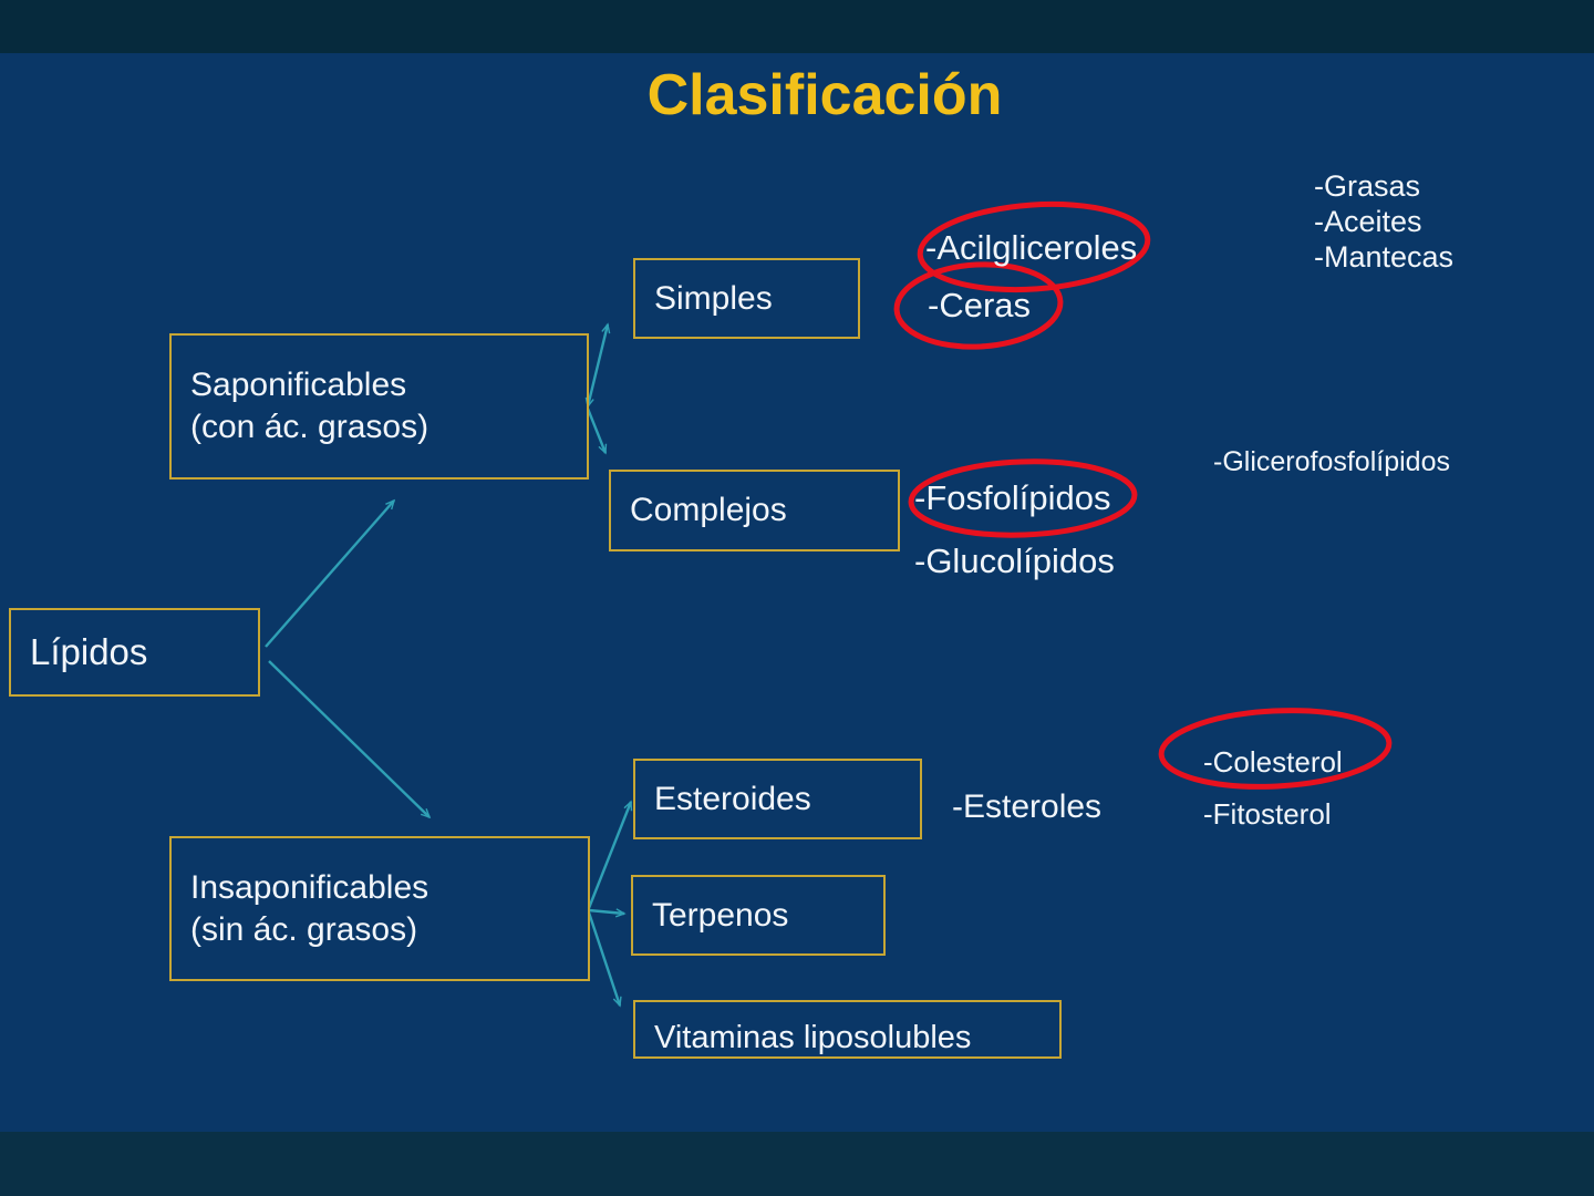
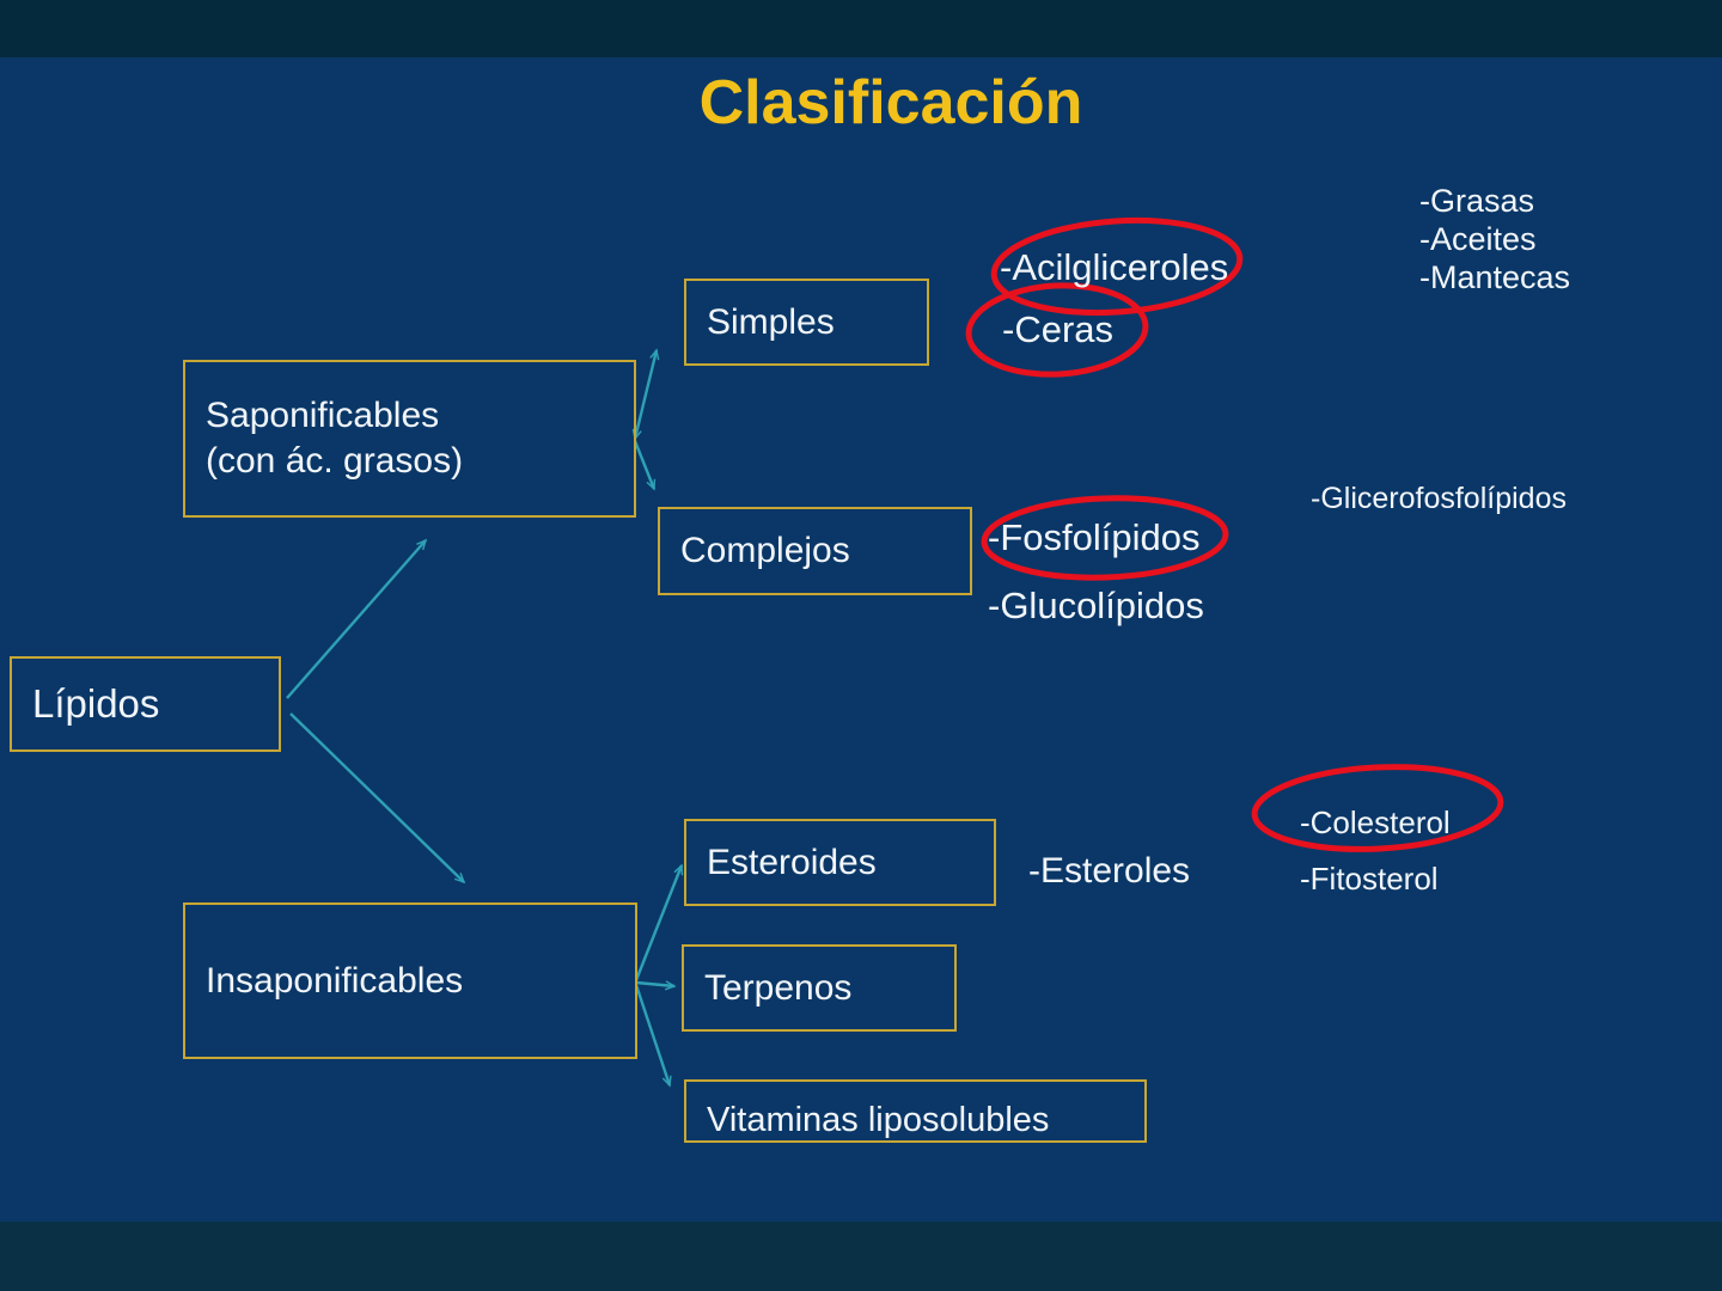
  Clasificación
  Lípidos
  Saponificables
  (con ác. grasos)
  Simples
  Complejos
  Insaponificables
- (sin ác. grasos)
  Esteroides
  Terpenos
  Vitaminas liposolubles
  -Acilgliceroles
  -Ceras
  -Grasas
  -Aceites
  -Mantecas
  -Fosfolípidos
  -Glucolípidos
  -Glicerofosfolípidos
  -Esteroles
  -Colesterol
  -Fitosterol
